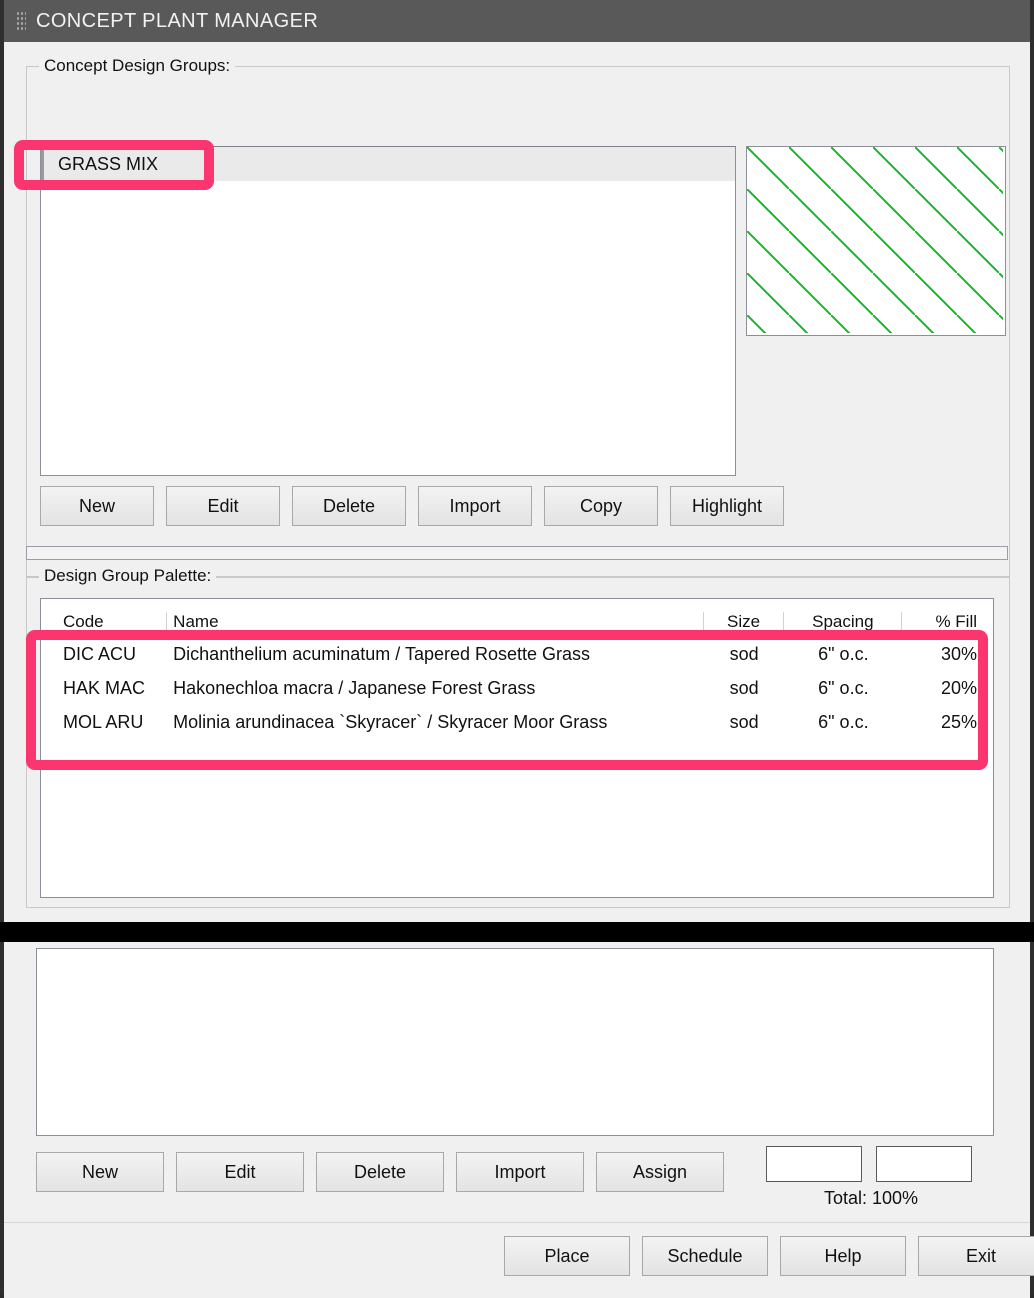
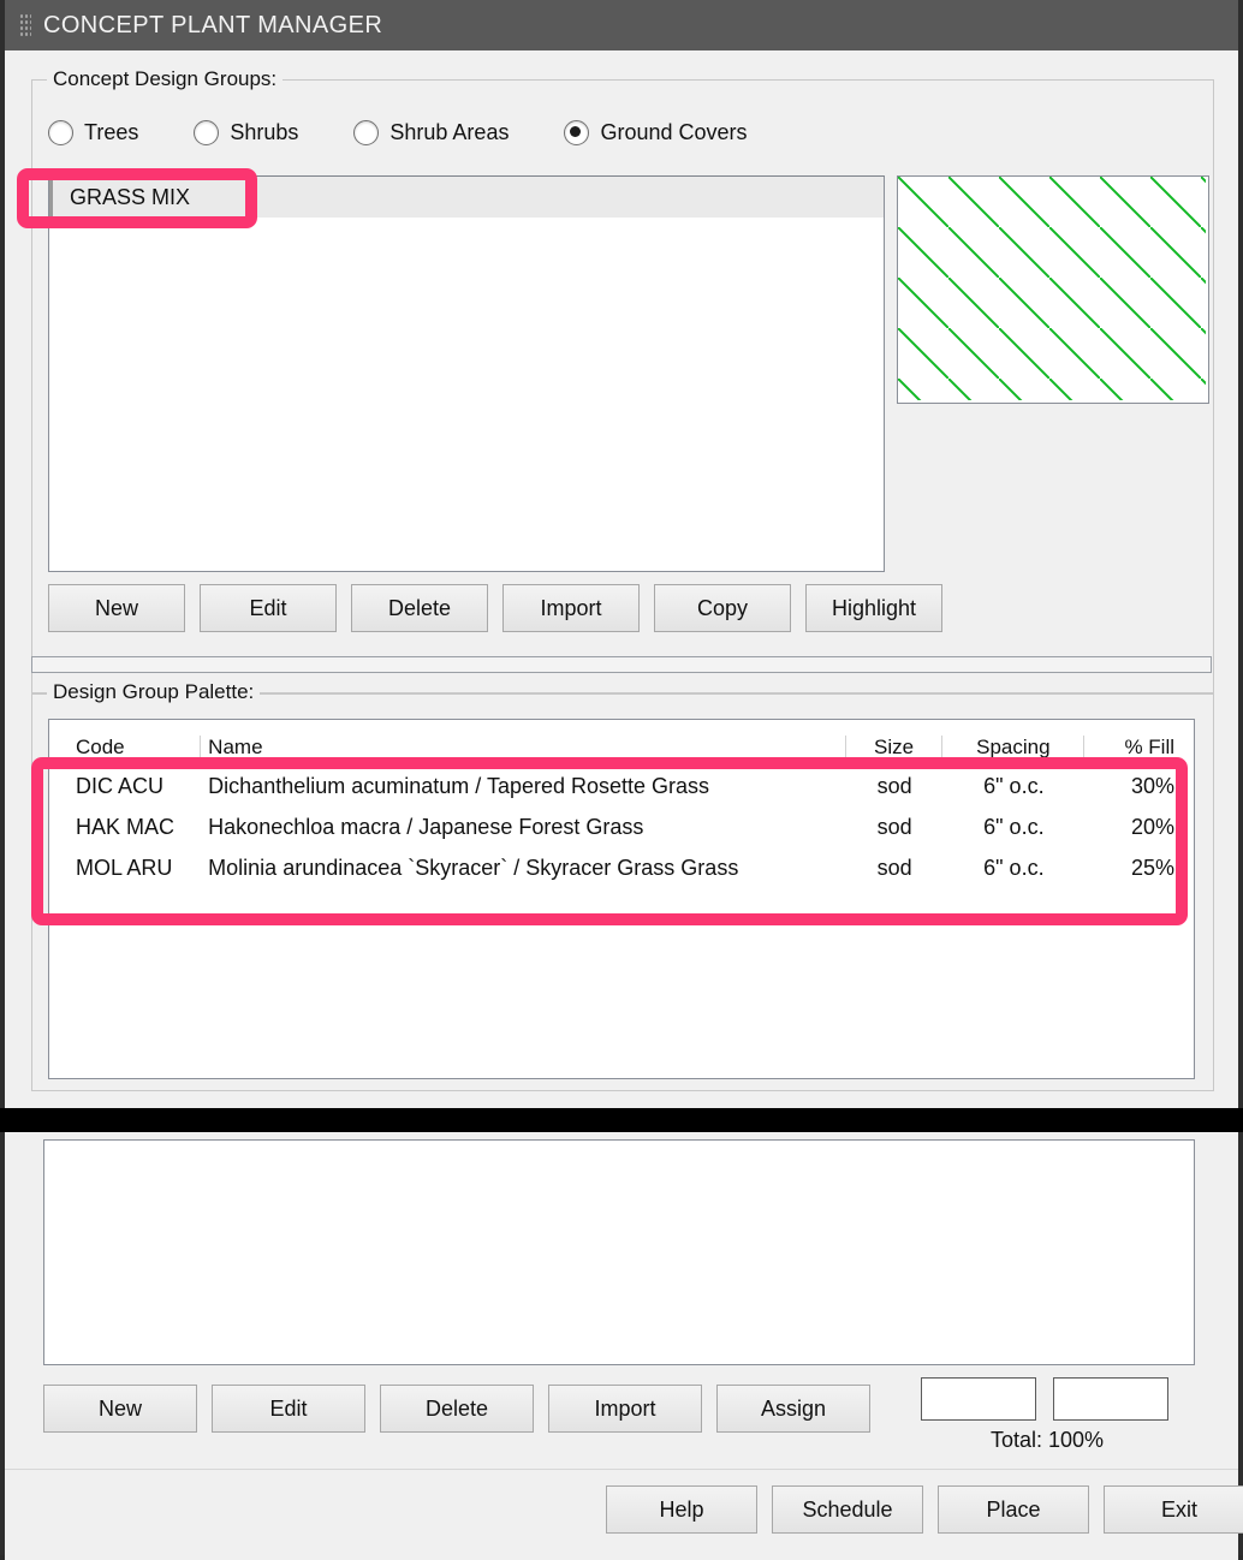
  CONCEPT PLANT MANAGER
  Concept Design Groups:
+ Trees
+ Shrubs
+ Shrub Areas
+ Ground Covers
  GRASS MIX
  New
  Edit
  Delete
  Import
  Copy
  Highlight
  Design Group Palette:
  Code
  Name
  Size
  Spacing
  % Fill
  DIC ACU
  Dichanthelium acuminatum / Tapered Rosette Grass
  sod
  6" o.c.
  30%
  HAK MAC
  Hakonechloa macra / Japanese Forest Grass
  sod
  6" o.c.
  20%
  MOL ARU
- Molinia arundinacea `Skyracer` / Skyracer Moor Grass
+ Molinia arundinacea `Skyracer` / Skyracer Grass Grass
  sod
  6" o.c.
  25%
  New
  Edit
  Delete
  Import
  Assign
  Total: 100%
- Place
+ Help
  Schedule
- Help
+ Place
  Exit
